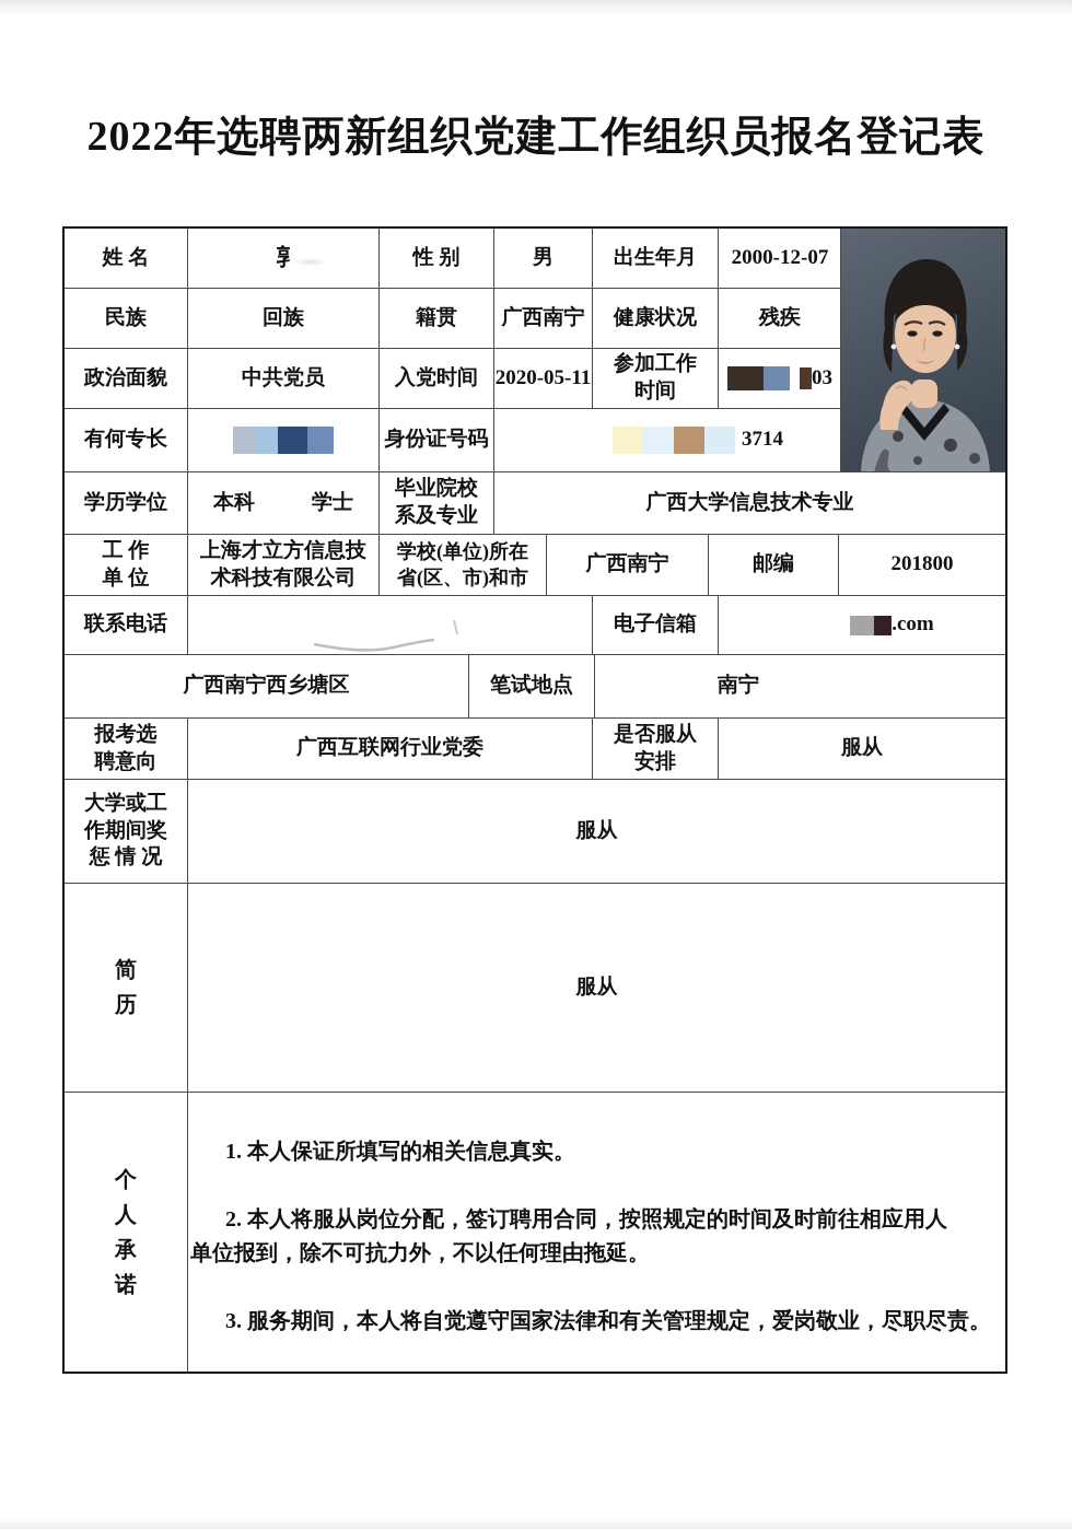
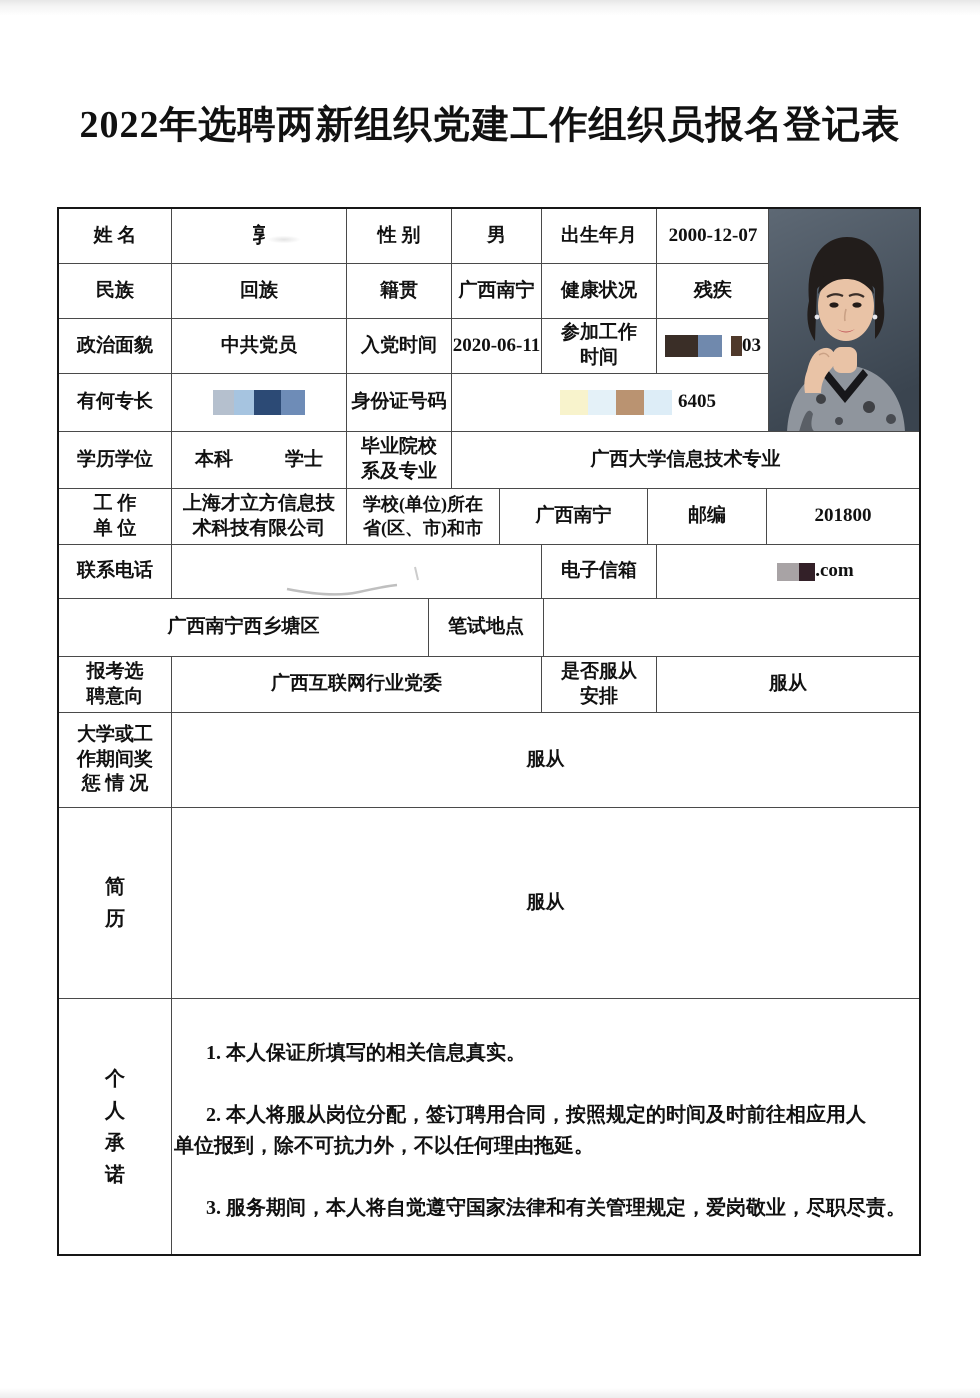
  2022年选聘两新组织党建工作组织员报名登记表
  姓 名
  郭
  性 别
  男
  出生年月
  2000-12-07
  民族
  回族
  籍贯
  广西南宁
  健康状况
  残疾
  政治面貌
  中共党员
  入党时间
- 2020-05-11
+ 2020-06-11
  参加工作
  时间
  03
  有何专长
  身份证号码
- 3714
+ 6405
  学历学位
  本科
  学士
  毕业院校
  系及专业
  广西大学信息技术专业
  工 作
  单 位
  上海才立方信息技术科技有限公司
  学校(单位)所在
  省(区、市)和市
  广西南宁
  邮编
  201800
  联系电话
  电子信箱
  .com
  广西南宁西乡塘区
  笔试地点
- 南宁
  报考选
  聘意向
  广西互联网行业党委
  是否服从
  安排
  服从
  大学或工
  作期间奖
  惩 情 况
  服从
  简
  历
  服从
  个
  人
  承
  诺
  1. 本人保证所填写的相关信息真实。
  2. 本人将服从岗位分配，签订聘用合同，按照规定的时间及时前往相应用人
  单位报到，除不可抗力外，不以任何理由拖延。
  3. 服务期间，本人将自觉遵守国家法律和有关管理规定，爱岗敬业，尽职尽责。
